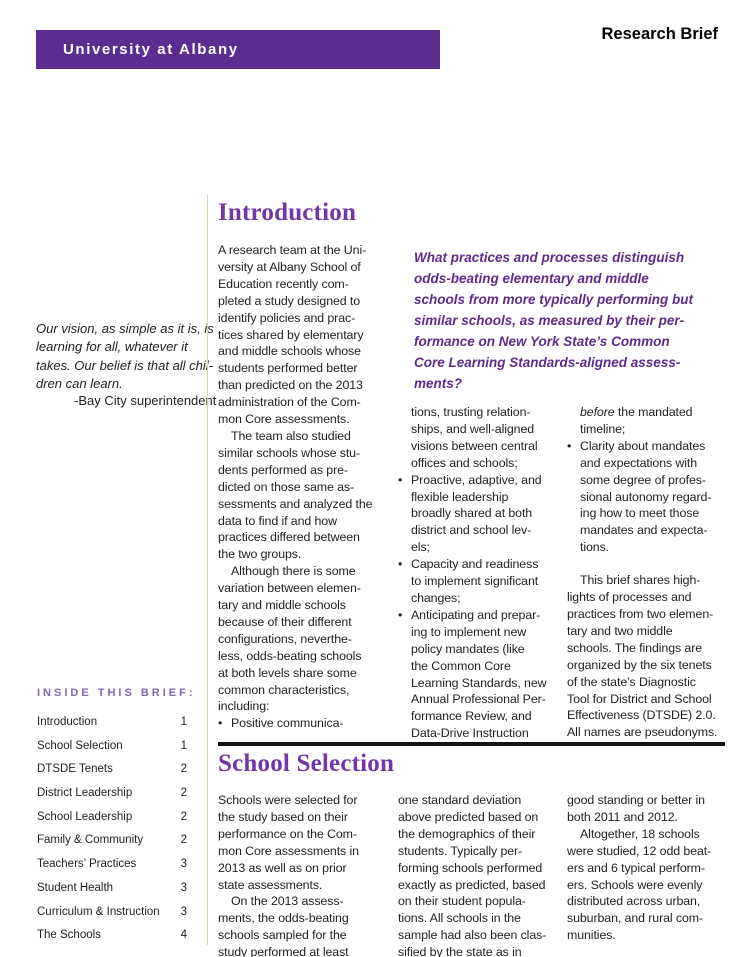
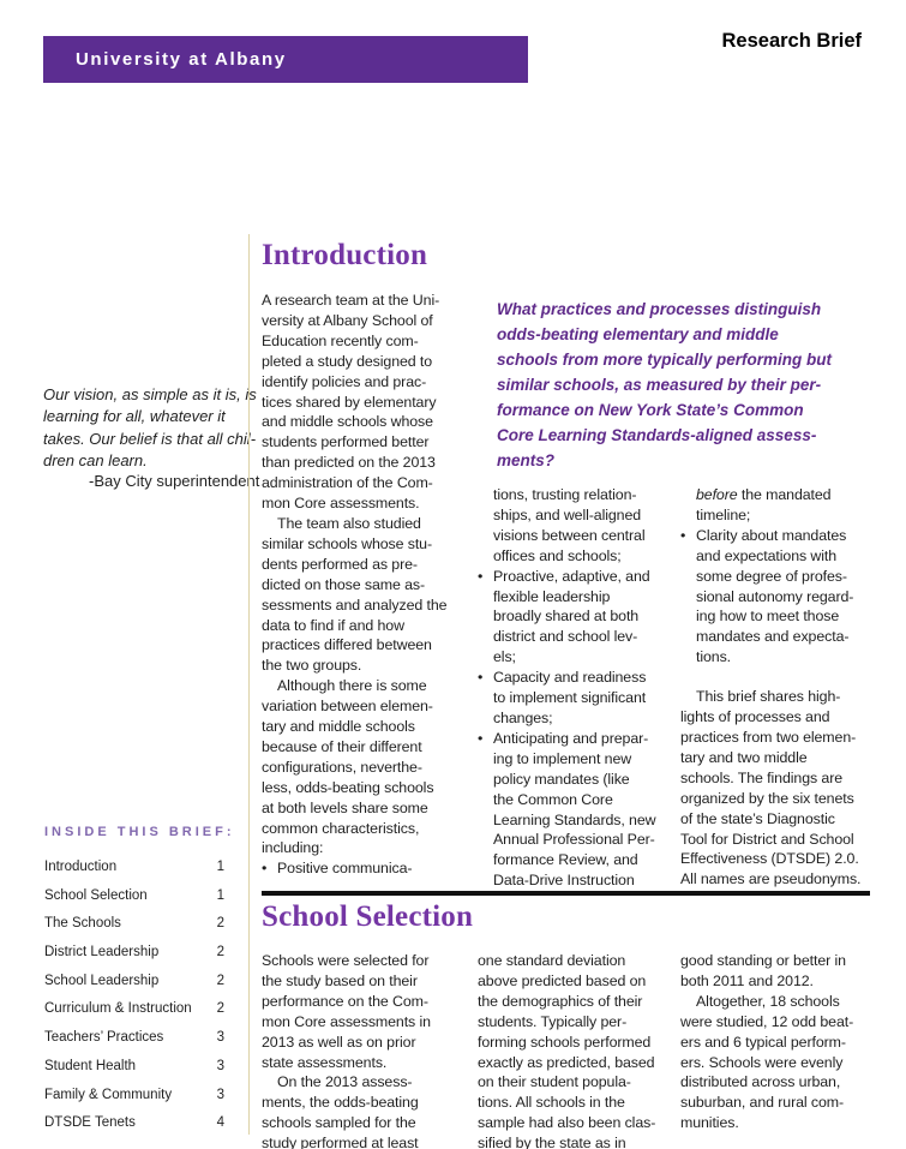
  University at Albany
  Research Brief
  Our vision, as simple as it is, is
  learning for all, whatever it
  takes. Our belief is that all chi-
  dren can learn.
  -Bay City superintendent
  INSIDE THIS BRIEF:
  Introduction
  1
  School Selection
  1
- DTSDE Tenets
+ The Schools
  2
  District Leadership
  2
  School Leadership
  2
- Family & Community
+ Curriculum & Instruction
  2
  Teachers’ Practices
  3
  Student Health
  3
- Curriculum & Instruction
+ Family & Community
  3
- The Schools
+ DTSDE Tenets
  4
  Introduction
  A research team at the Uni-
  versity at Albany School of
  Education recently com-
  pleted a study designed to
  identify policies and prac-
  tices shared by elementary
  and middle schools whose
  students performed better
  than predicted on the 2013
  administration of the Com-
  mon Core assessments.
  The team also studied
  similar schools whose stu-
  dents performed as pre-
  dicted on those same as-
  sessments and analyzed the
  data to find if and how
  practices differed between
  the two groups.
  Although there is some
  variation between elemen-
  tary and middle schools
  because of their different
  configurations, neverthe-
  less, odds-beating schools
  at both levels share some
  common characteristics,
  including:
  •
  Positive communica-
  What practices and processes distinguish
  odds-beating elementary and middle
  schools from more typically performing but
  similar schools, as measured by their per-
  formance on New York State’s Common
  Core Learning Standards-aligned assess-
  ments?
  tions, trusting relation-
  ships, and well-aligned
  visions between central
  offices and schools;
  •
  Proactive, adaptive, and
  flexible leadership
  broadly shared at both
  district and school lev-
  els;
  •
  Capacity and readiness
  to implement significant
  changes;
  •
  Anticipating and prepar-
  ing to implement new
  policy mandates (like
  the Common Core
  Learning Standards, new
  Annual Professional Per-
  formance Review, and
  Data-Drive Instruction
  before the mandated
  timeline;
  •
  Clarity about mandates
  and expectations with
  some degree of profes-
  sional autonomy regard-
  ing how to meet those
  mandates and expecta-
  tions.
  This brief shares high-
  lights of processes and
  practices from two elemen-
  tary and two middle
  schools. The findings are
  organized by the six tenets
  of the state’s Diagnostic
  Tool for District and School
  Effectiveness (DTSDE) 2.0.
  All names are pseudonyms.
  School Selection
  Schools were selected for
  the study based on their
  performance on the Com-
  mon Core assessments in
  2013 as well as on prior
  state assessments.
  On the 2013 assess-
  ments, the odds-beating
  schools sampled for the
  study performed at least
  one standard deviation
  above predicted based on
  the demographics of their
  students. Typically per-
  forming schools performed
  exactly as predicted, based
  on their student popula-
  tions. All schools in the
  sample had also been clas-
  sified by the state as in
  good standing or better in
  both 2011 and 2012.
  Altogether, 18 schools
  were studied, 12 odd beat-
  ers and 6 typical perform-
  ers. Schools were evenly
  distributed across urban,
  suburban, and rural com-
  munities.
